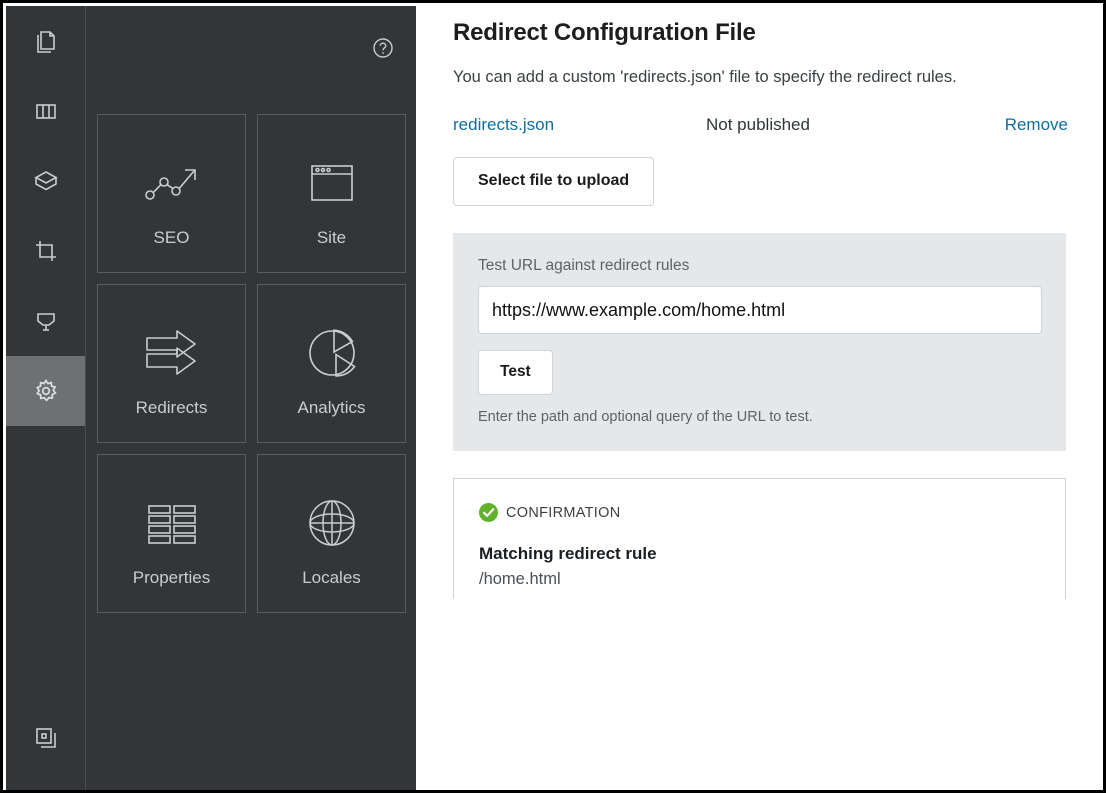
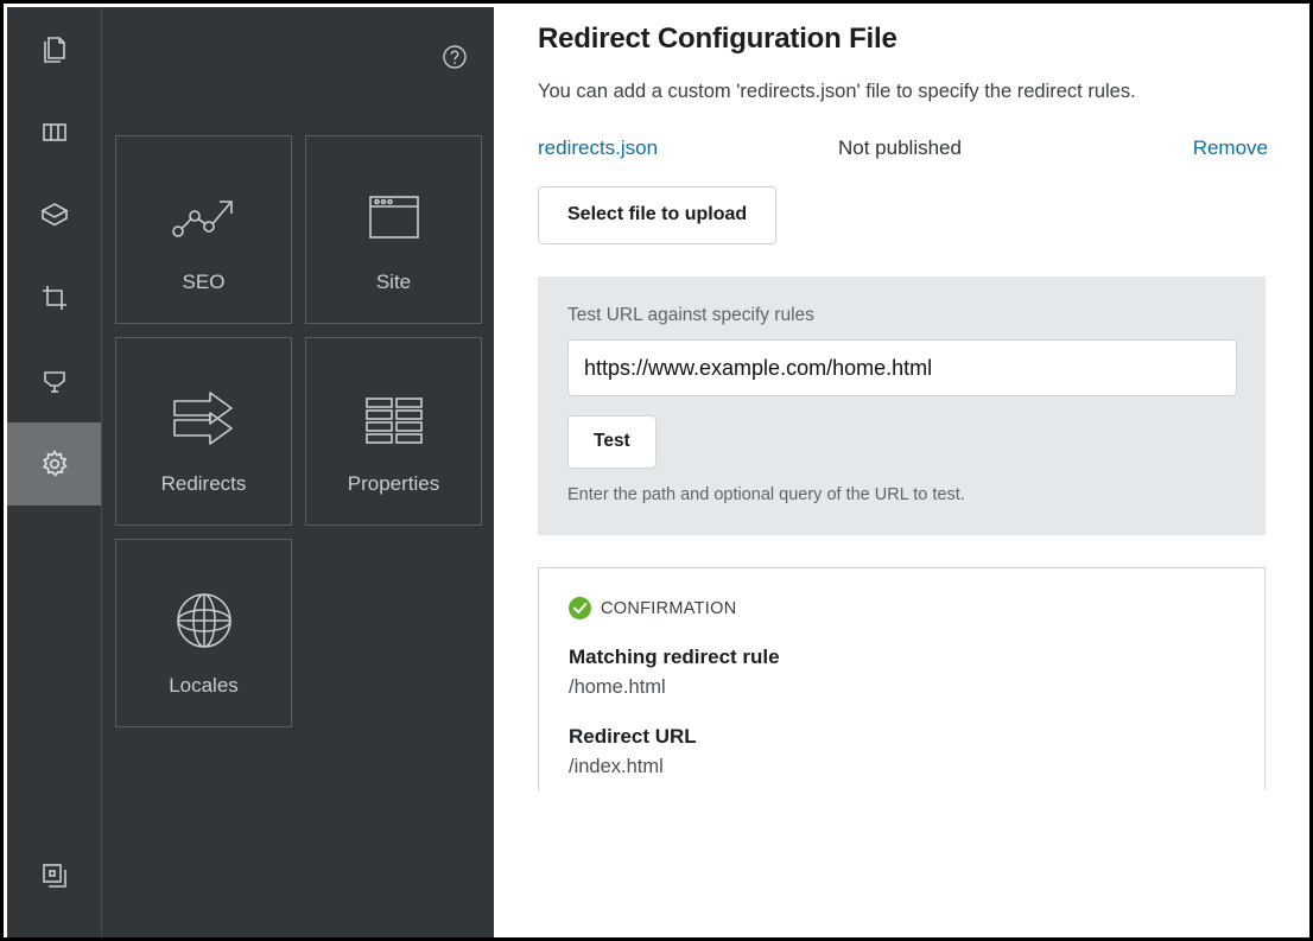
  SEO
  Site
  Redirects
- Analytics
  Properties
  Locales
  Redirect Configuration File
  You can add a custom 'redirects.json' file to specify the redirect rules.
  redirects.json
  Not published
  Remove
  Select file to upload
- Test URL against redirect rules
+ Test URL against specify rules
  https://www.example.com/home.html
  Test
  Enter the path and optional query of the URL to test.
  CONFIRMATION
  Matching redirect rule
  /home.html
+ Redirect URL
+ /index.html
